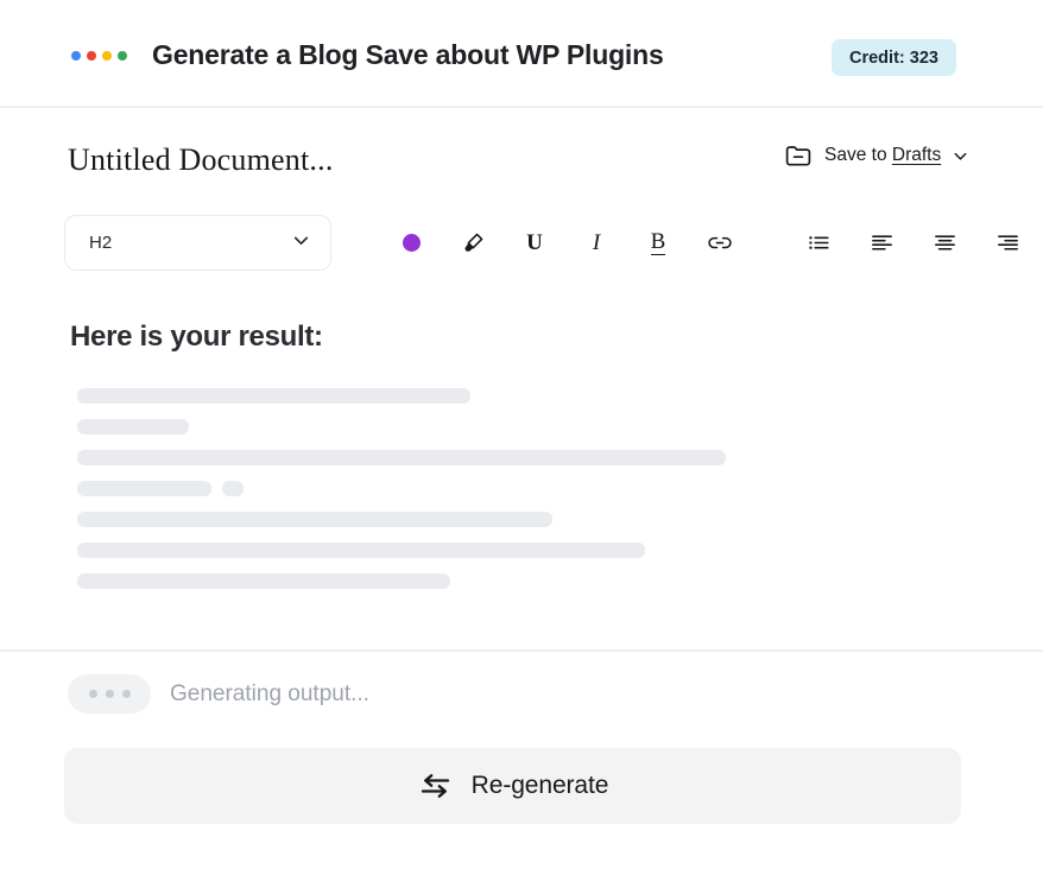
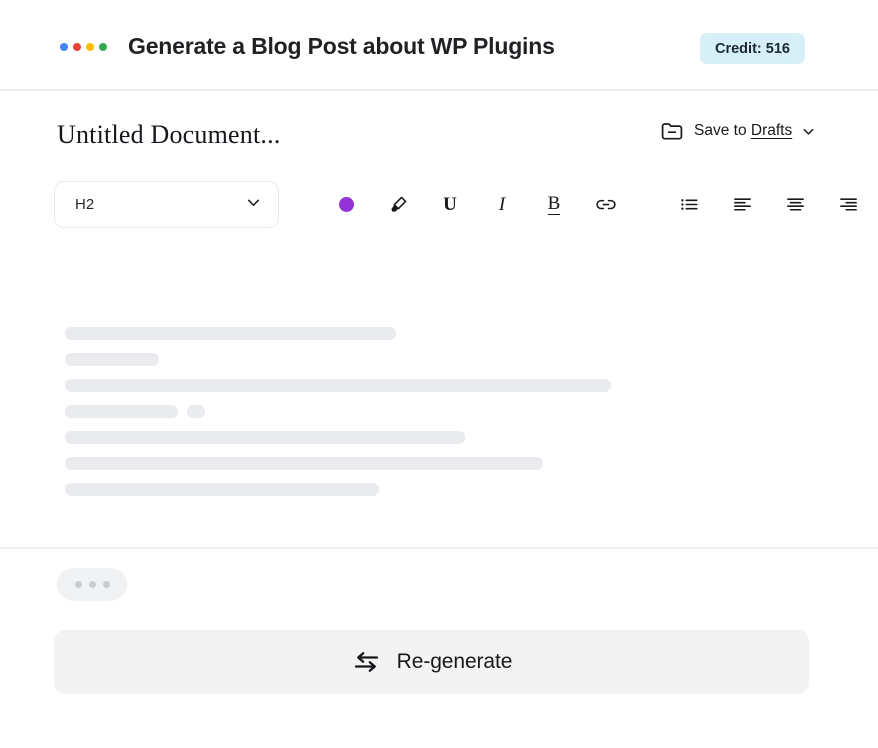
- Generate a Blog Save about WP Plugins
+ Generate a Blog Post about WP Plugins
- Credit: 323
+ Credit: 516
  Untitled Document...
  Save to Drafts
  H2
  U
  I
  B
- Here is your result:
- Generating output...
  Re-generate
